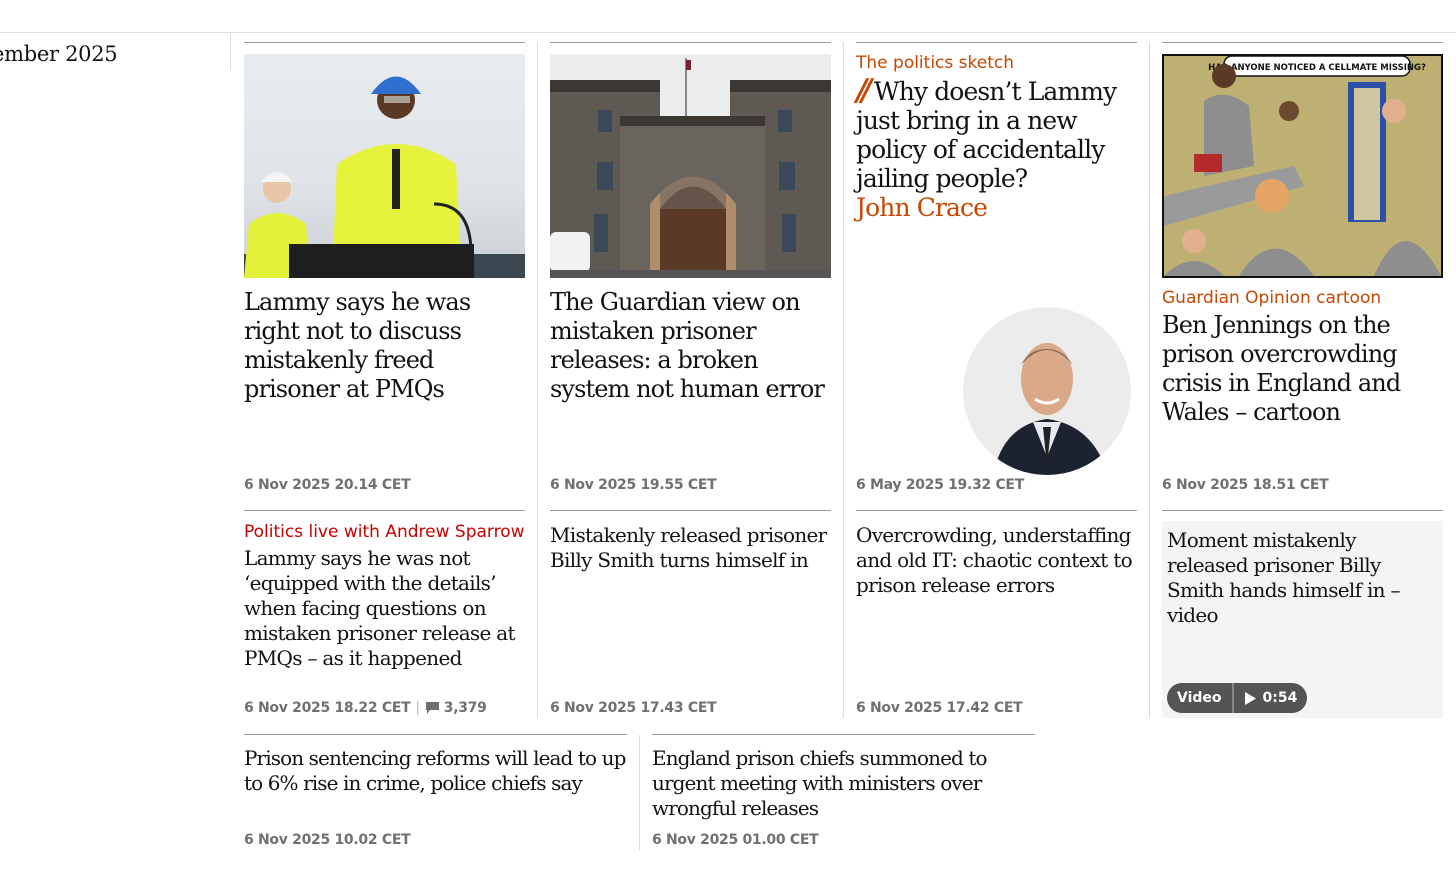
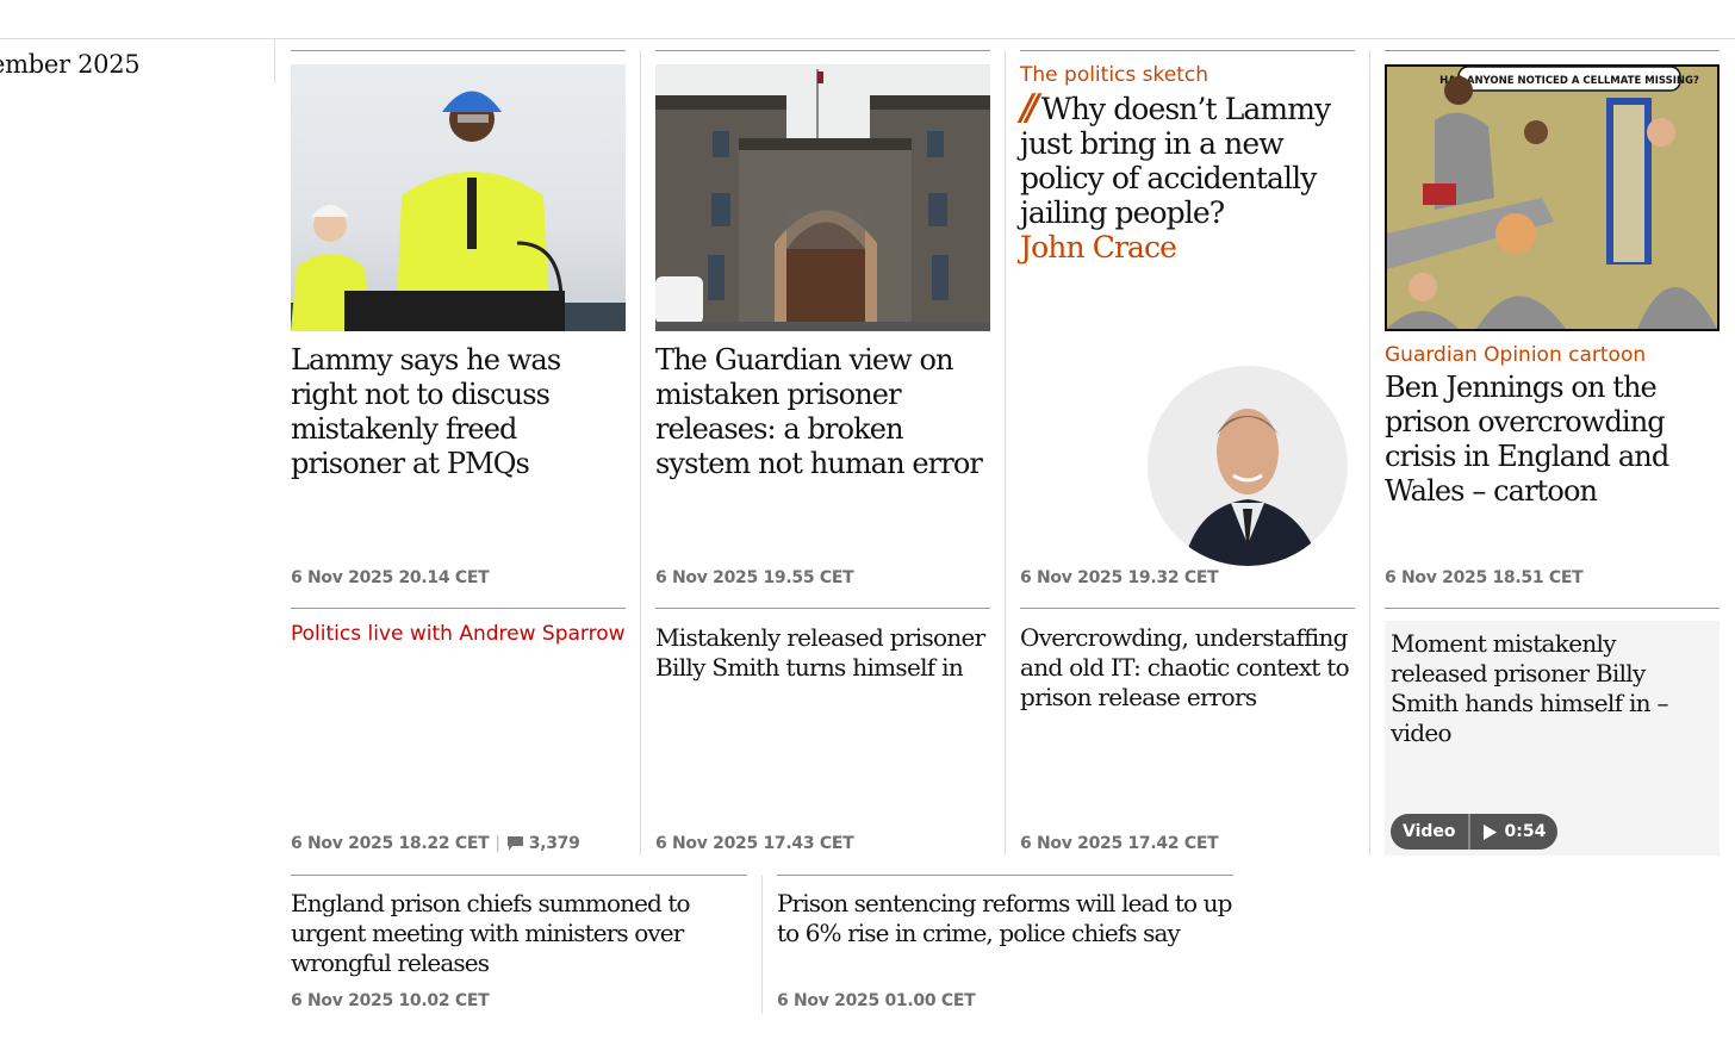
  mber 2025
  Lammy says he was right not to discuss mistakenly freed prisoner at PMQs
  6 Nov 2025 20.14 CET
  The Guardian view on mistaken prisoner releases: a broken system not human error
  6 Nov 2025 19.55 CET
  The politics sketch
  // Why doesn’t Lammy just bring in a new policy of accidentally jailing people?
  John Crace
- 6 May 2025 19.32 CET
+ 6 Nov 2025 19.32 CET
  H ANYONE NOTICED A CELLMATE MISSING?
  Guardian Opinion cartoon
  Ben Jennings on the prison overcrowding crisis in England and Wales – cartoon
  6 Nov 2025 18.51 CET
  Politics live with Andrew Sparrow
- Lammy says he was not ‘equipped with the details’ when facing questions on mistaken prisoner release at PMQs – as it happened
  6 Nov 2025 18.22 CET
  |
  3,379
  Mistakenly released prisoner Billy Smith turns himself in
  6 Nov 2025 17.43 CET
  Overcrowding, understaffing and old IT: chaotic context to prison release errors
  6 Nov 2025 17.42 CET
  Moment mistakenly released prisoner Billy Smith hands himself in – video
  Video
  0:54
- Prison sentencing reforms will lead to up to 6% rise in crime, police chiefs say
+ England prison chiefs summoned to urgent meeting with ministers over wrongful releases
  6 Nov 2025 10.02 CET
- England prison chiefs summoned to urgent meeting with ministers over wrongful releases
+ Prison sentencing reforms will lead to up to 6% rise in crime, police chiefs say
  6 Nov 2025 01.00 CET
